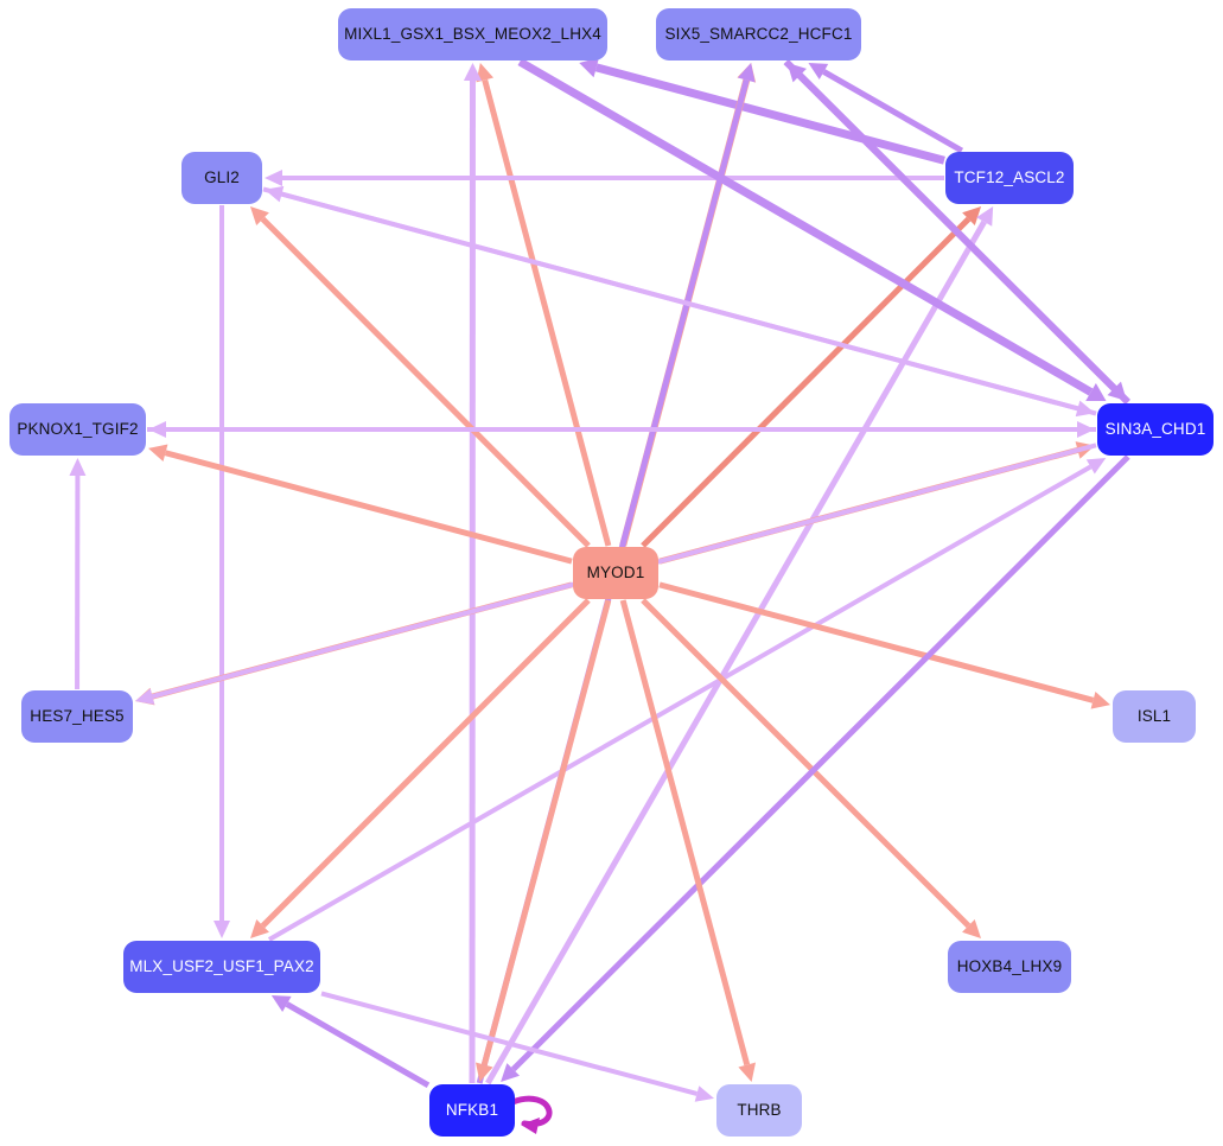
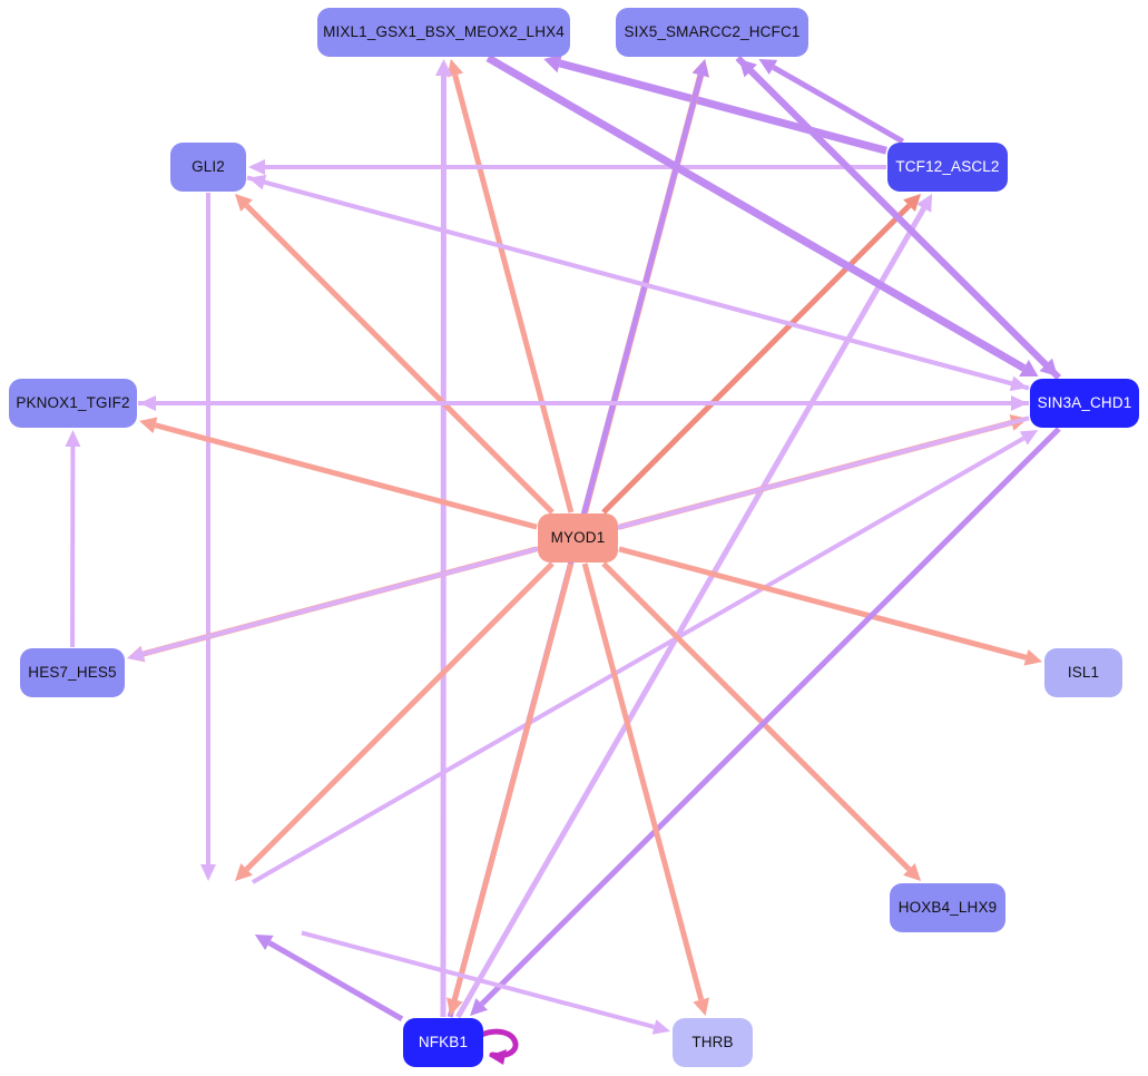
  MIXL1_GSX1_BSX_MEOX2_LHX4
  SIX5_SMARCC2_HCFC1
  GLI2
  TCF12_ASCL2
  PKNOX1_TGIF2
  SIN3A_CHD1
  MYOD1
  HES7_HES5
  ISL1
- MLX_USF2_USF1_PAX2
  HOXB4_LHX9
  NFKB1
  THRB
